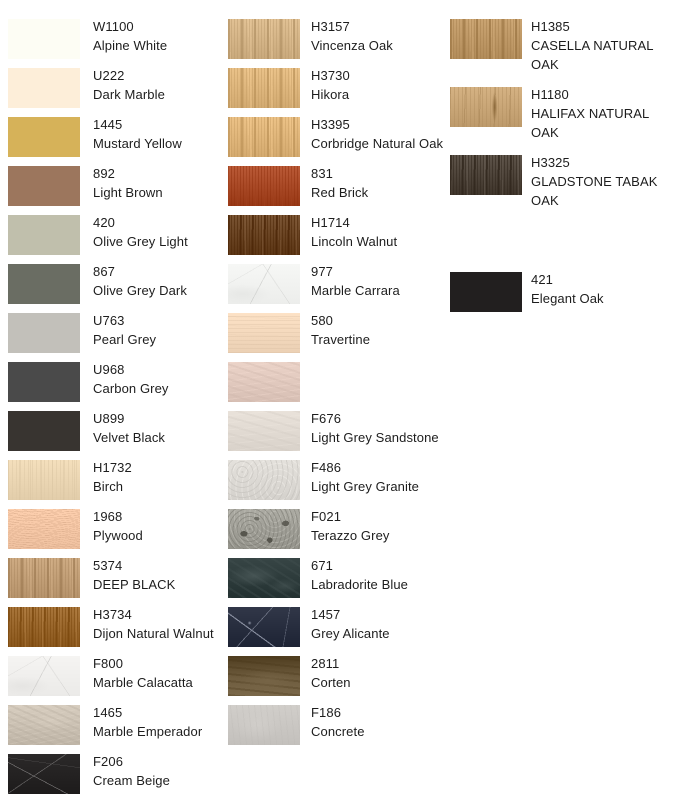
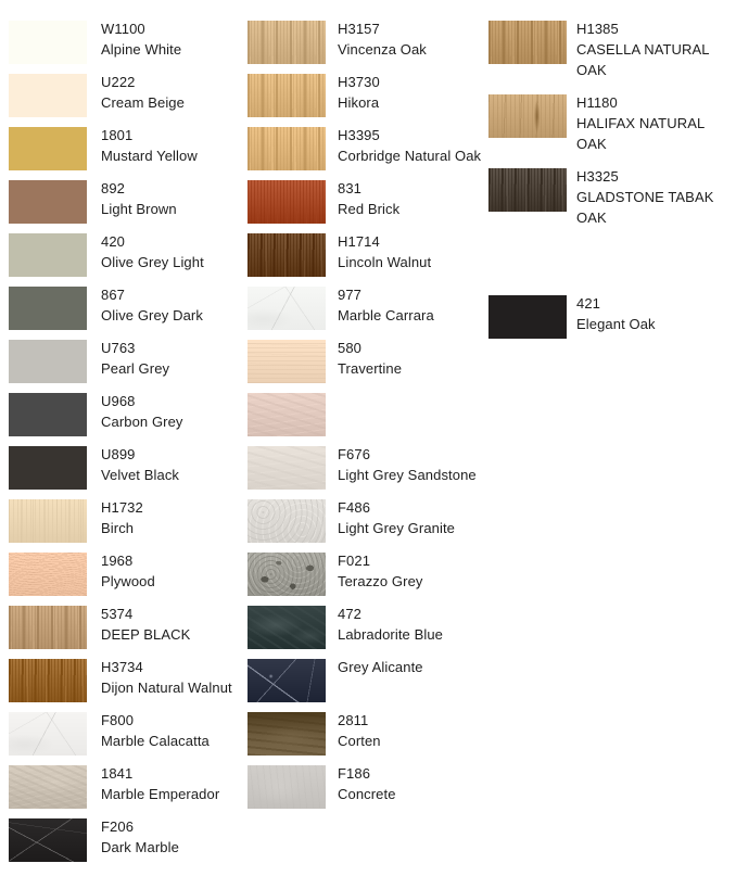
  W1100
  Alpine White
  U222
- Dark Marble
+ Cream Beige
- 1445
+ 1801
  Mustard Yellow
  892
  Light Brown
  420
  Olive Grey Light
  867
  Olive Grey Dark
  U763
  Pearl Grey
  U968
  Carbon Grey
  U899
  Velvet Black
  H1732
  Birch
  1968
  Plywood
  5374
  DEEP BLACK
  H3734
  Dijon Natural Walnut
  F800
  Marble Calacatta
- 1465
+ 1841
  Marble Emperador
  F206
- Cream Beige
+ Dark Marble
  H3157
  Vincenza Oak
  H3730
  Hikora
  H3395
  Corbridge Natural Oak
  831
  Red Brick
  H1714
  Lincoln Walnut
  977
  Marble Carrara
  580
  Travertine
  F676
  Light Grey Sandstone
  F486
  Light Grey Granite
  F021
  Terazzo Grey
- 671
+ 472
  Labradorite Blue
- 1457
  Grey Alicante
  2811
  Corten
  F186
  Concrete
  H1385
  CASELLA NATURAL OAK
  H1180
  HALIFAX NATURAL OAK
  H3325
  GLADSTONE TABAK OAK
  421
  Elegant Oak
